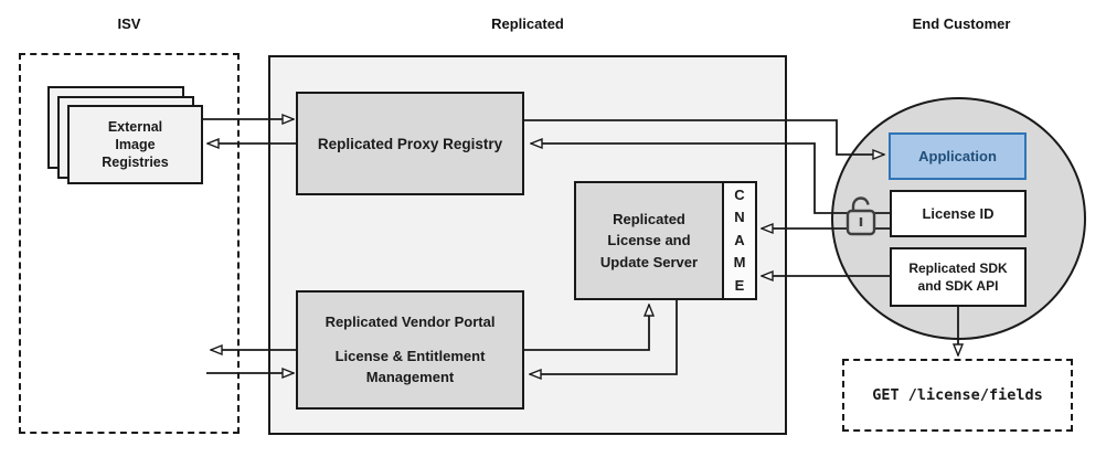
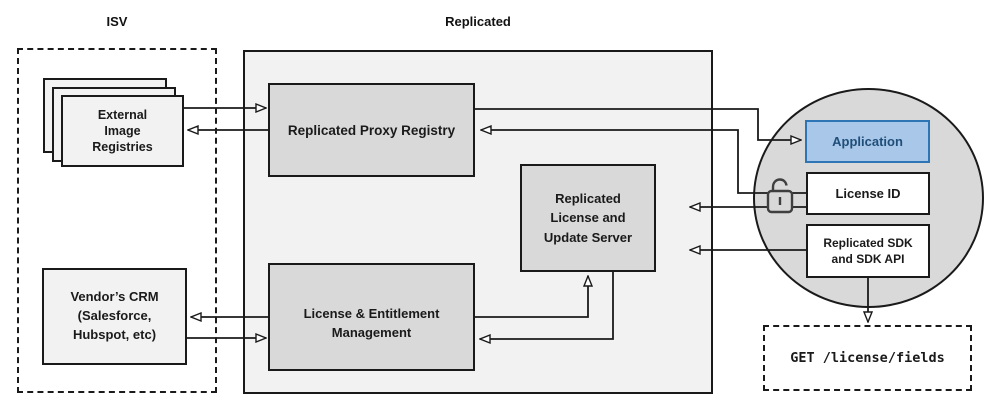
  ISV
  Replicated
- End Customer
  External
  Image
  Registries
+ Vendor’s CRM
+ (Salesforce,
+ Hubspot, etc)
  Replicated Proxy Registry
  Replicated
  License and
  Update Server
- C
- N
- A
- M
- E
- Replicated Vendor Portal
  License & Entitlement
  Management
  Application
  License ID
  Replicated SDK
  and SDK API
  GET /license/fields
